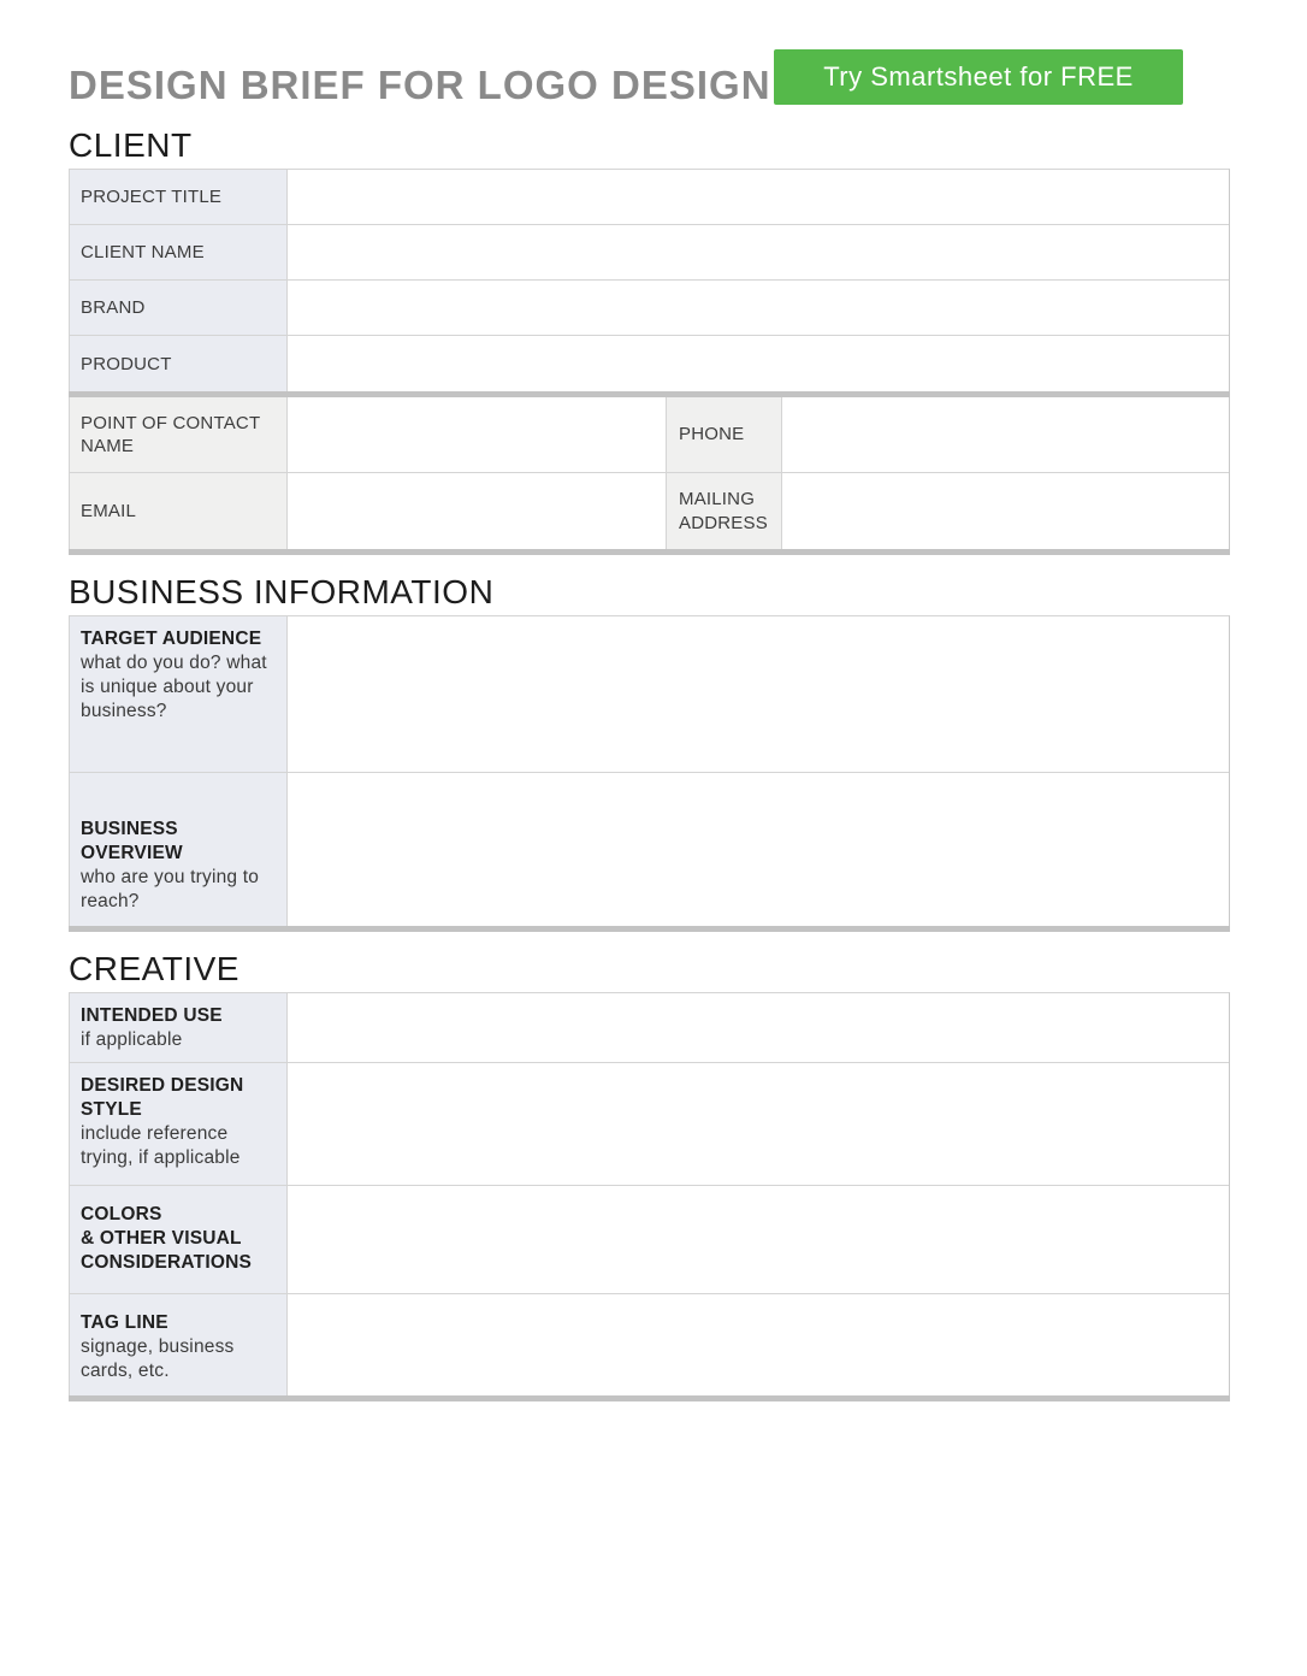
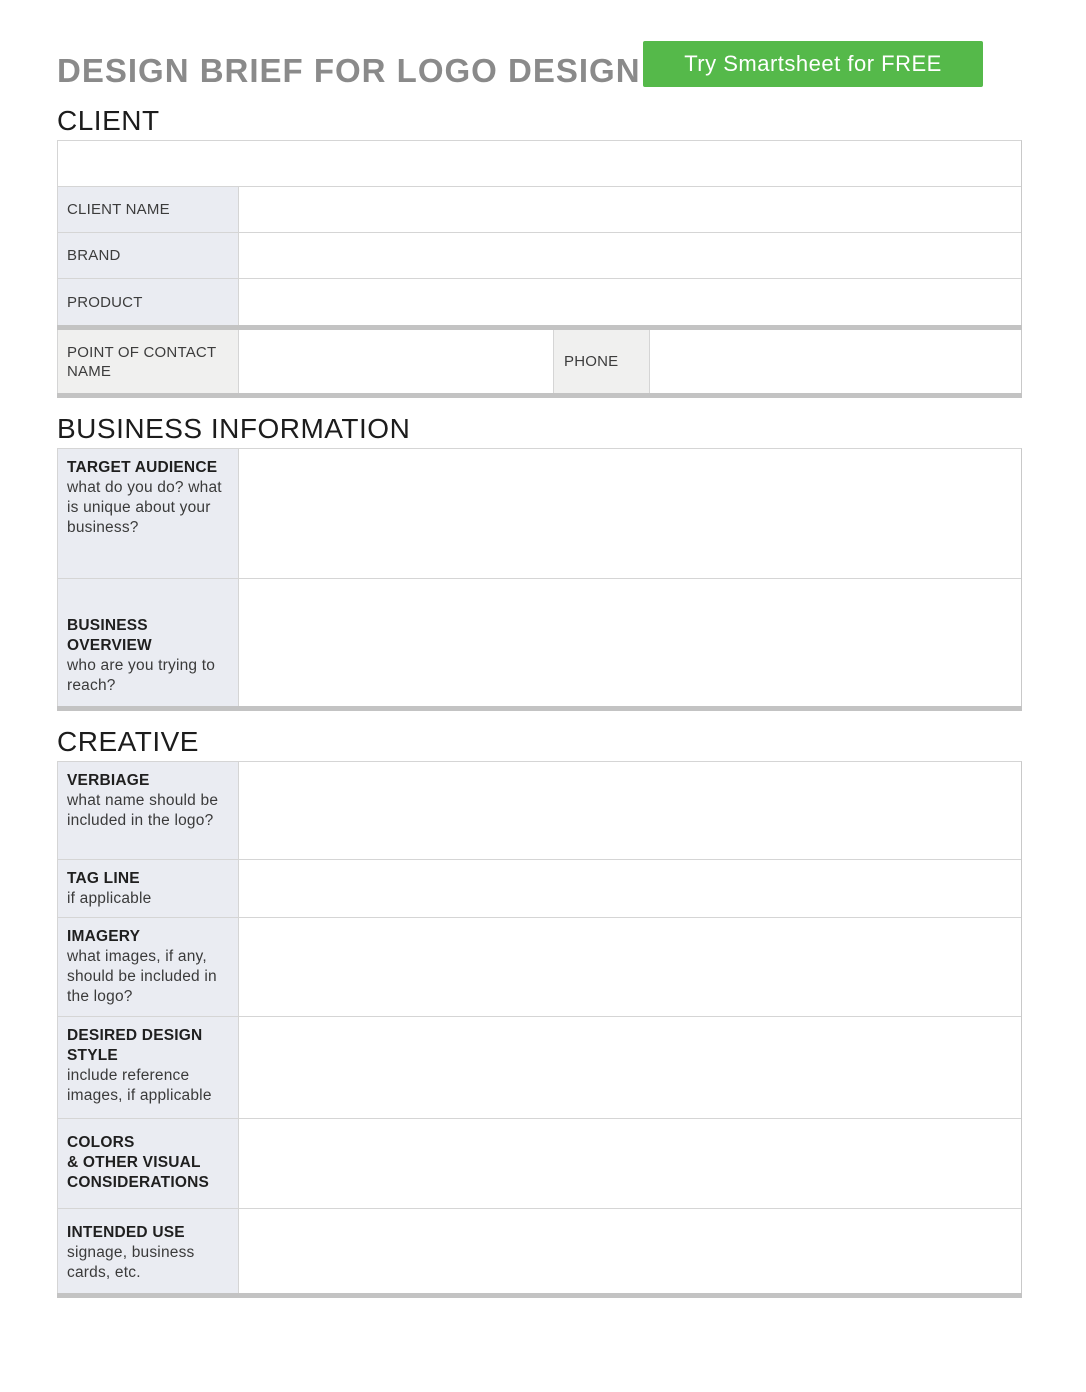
  DESIGN BRIEF FOR LOGO DESIGN
  Try Smartsheet for FREE
  CLIENT
- PROJECT TITLE
  CLIENT NAME
  BRAND
  PRODUCT
  POINT OF CONTACT NAME
  PHONE
- EMAIL
- MAILING ADDRESS
  BUSINESS INFORMATION
  TARGET AUDIENCE
  what do you do? what is unique about your business?
  BUSINESS OVERVIEW
  who are you trying to reach?
  CREATIVE
+ VERBIAGE
+ what name should be included in the logo?
- INTENDED USE
+ TAG LINE
  if applicable
+ IMAGERY
+ what images, if any, should be included in the logo?
  DESIRED DESIGN STYLE
- include reference trying, if applicable
+ include reference images, if applicable
  COLORS
  & OTHER VISUAL CONSIDERATIONS
- TAG LINE
+ INTENDED USE
  signage, business cards, etc.
